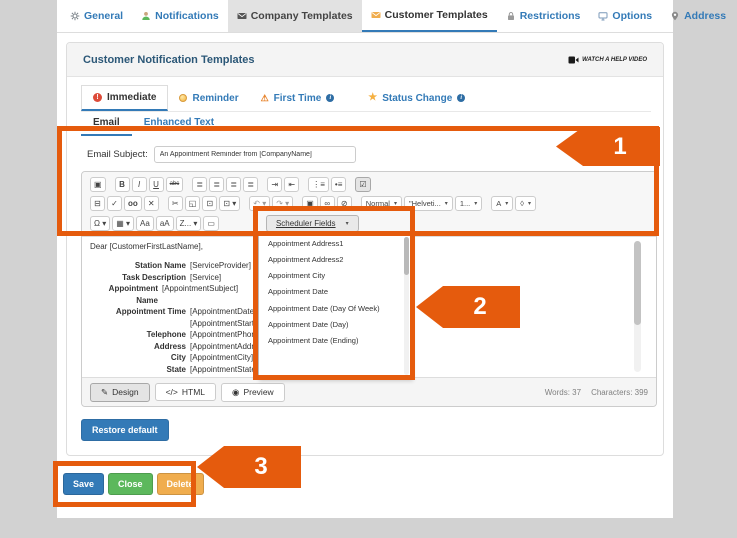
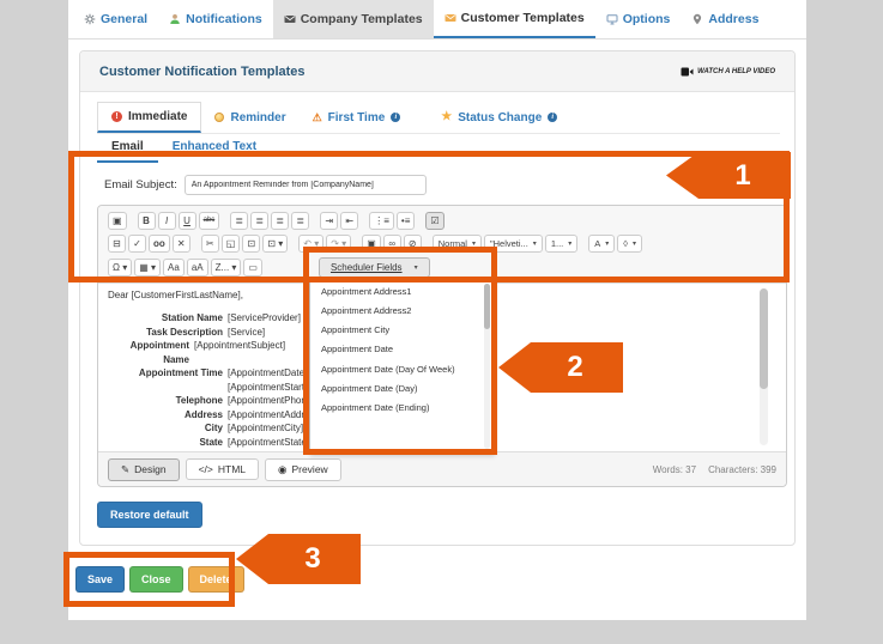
  General
  Notifications
  Company Templates
  Customer Templates
- Restrictions
  Options
  Address
  Customer Notification Templates
  Immediate
  Reminder
  ⚠
  First Time
  ★
  Status Change
  Email
  Enhanced Text
  Email Subject:
  An Appointment Reminder from [CompanyName]
  ▣
  B
  I
  U
  ≣
  ≣
  ≣
  ≣
  ⇥
  ⇤
  ⋮≡
  •≡
  ☑
  ⊟
  ✓
  oo
  ✕
  ✂
  ◱
  ⊡
  ⊡ ▾
  ↶ ▾
  ↷ ▾
  ▣
  ∞
  ⊘
  Normal
  "Helveti...
  1...
  A
  ◊
  Ω ▾
  ▦ ▾
  Aa
  aA
  Z... ▾
  ▭
  Scheduler Fields
  Dear [CustomerFirstLastName],
  Station Name
  [ServiceProvider]
  Task Description
  [Service]
  Appointment Name
  [AppointmentSubject]
  Appointment Time
  [AppointmentDate] [AppointmentStartT
  Telephone
  [AppointmentPhon
  Address
  [AppointmentAddre
  City
  [AppointmentCity]
  State
  [AppointmentState]
  ✎
  Design
  </>
  HTML
  ◉
  Preview
  Words: 37
  Characters: 399
  Restore default
  Save
  Close
  Delete
  Appointment Address1
  Appointment Address2
  Appointment City
  Appointment Date
  Appointment Date (Day Of Week)
  Appointment Date (Day)
  Appointment Date (Ending)
  1
  2
  3
